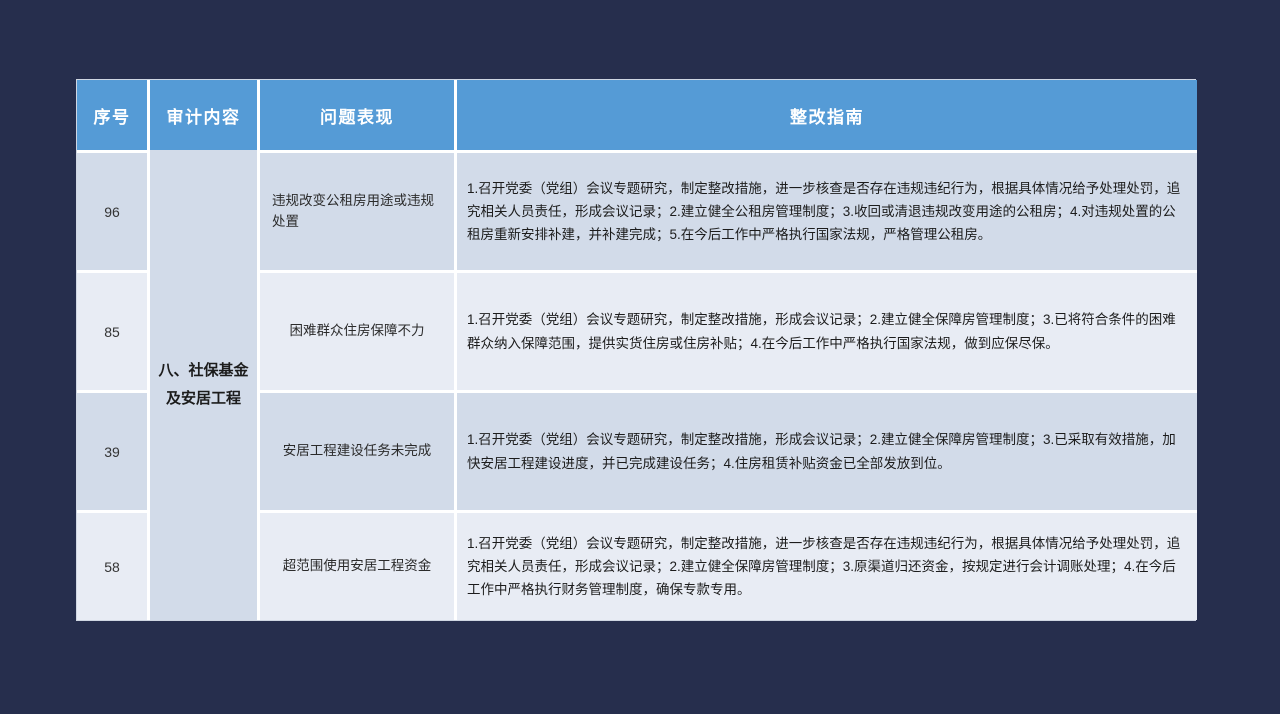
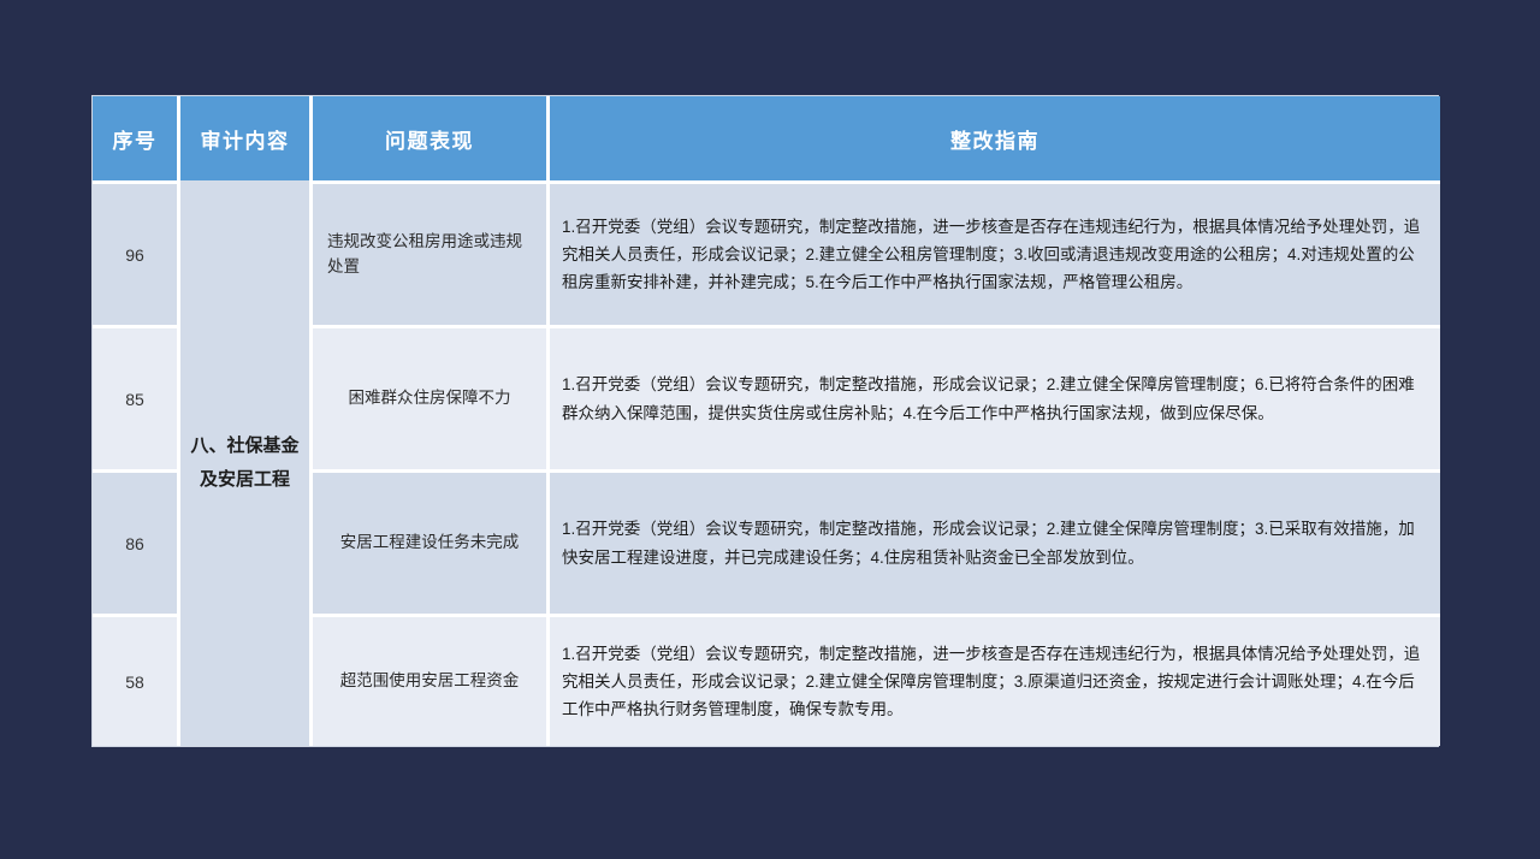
  序号	审计内容	问题表现	整改指南
  96	八、社保基金 及安居工程	违规改变公租房用途或违规处置	1.召开党委（党组）会议专题研究，制定整改措施，进一步核查是否存在违规违纪行为，根据具体情况给予处理处罚，追究相关人员责任，形成会议记录；2.建立健全公租房管理制度；3.收回或清退违规改变用途的公租房；4.对违规处置的公租房重新安排补建，并补建完成；5.在今后工作中严格执行国家法规，严格管理公租房。
- 85	困难群众住房保障不力	1.召开党委（党组）会议专题研究，制定整改措施，形成会议记录；2.建立健全保障房管理制度；3.已将符合条件的困难群众纳入保障范围，提供实货住房或住房补贴；4.在今后工作中严格执行国家法规，做到应保尽保。
+ 85	困难群众住房保障不力	1.召开党委（党组）会议专题研究，制定整改措施，形成会议记录；2.建立健全保障房管理制度；6.已将符合条件的困难群众纳入保障范围，提供实货住房或住房补贴；4.在今后工作中严格执行国家法规，做到应保尽保。
- 39	安居工程建设任务未完成	1.召开党委（党组）会议专题研究，制定整改措施，形成会议记录；2.建立健全保障房管理制度；3.已采取有效措施，加快安居工程建设进度，并已完成建设任务；4.住房租赁补贴资金已全部发放到位。
+ 86	安居工程建设任务未完成	1.召开党委（党组）会议专题研究，制定整改措施，形成会议记录；2.建立健全保障房管理制度；3.已采取有效措施，加快安居工程建设进度，并已完成建设任务；4.住房租赁补贴资金已全部发放到位。
  58	超范围使用安居工程资金	1.召开党委（党组）会议专题研究，制定整改措施，进一步核查是否存在违规违纪行为，根据具体情况给予处理处罚，追究相关人员责任，形成会议记录；2.建立健全保障房管理制度；3.原渠道归还资金，按规定进行会计调账处理；4.在今后工作中严格执行财务管理制度，确保专款专用。
